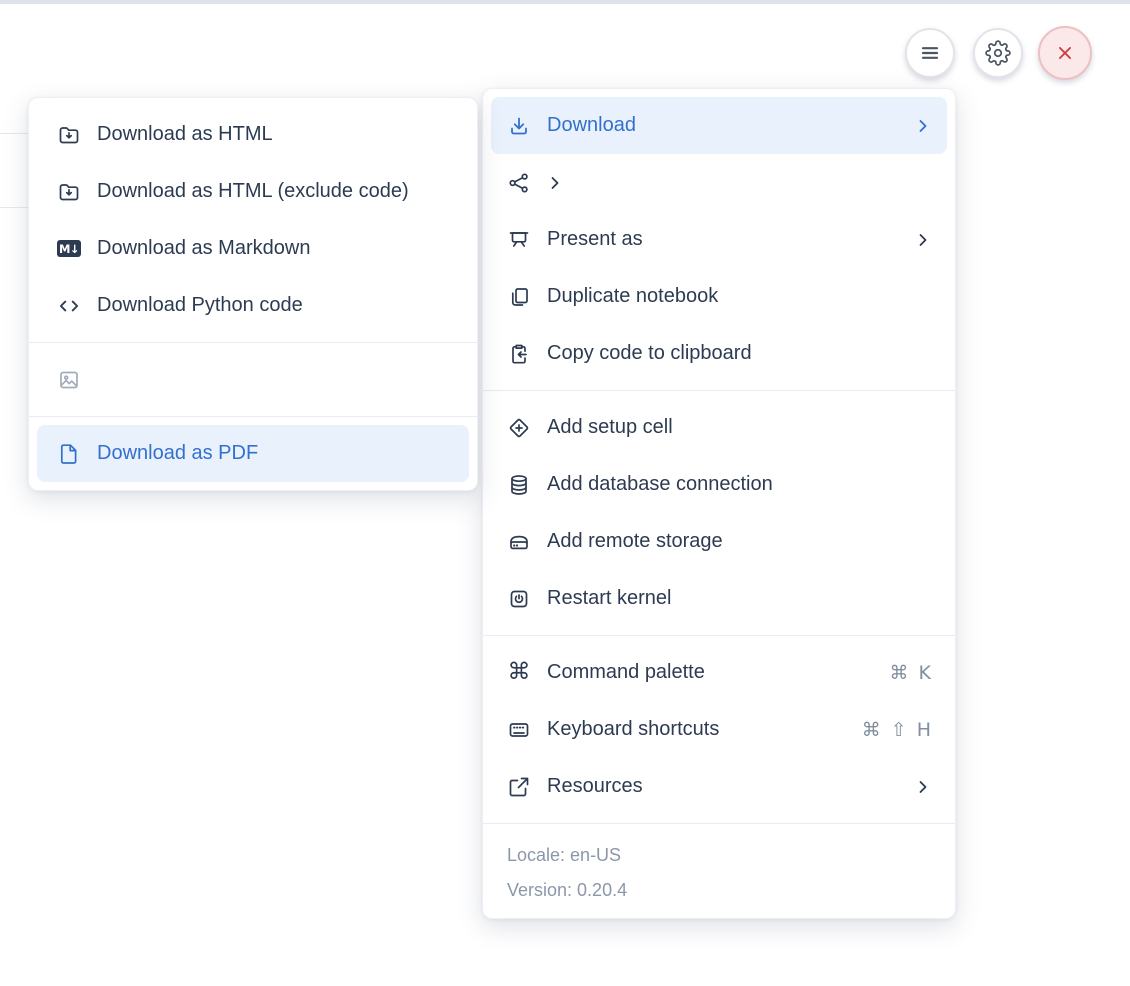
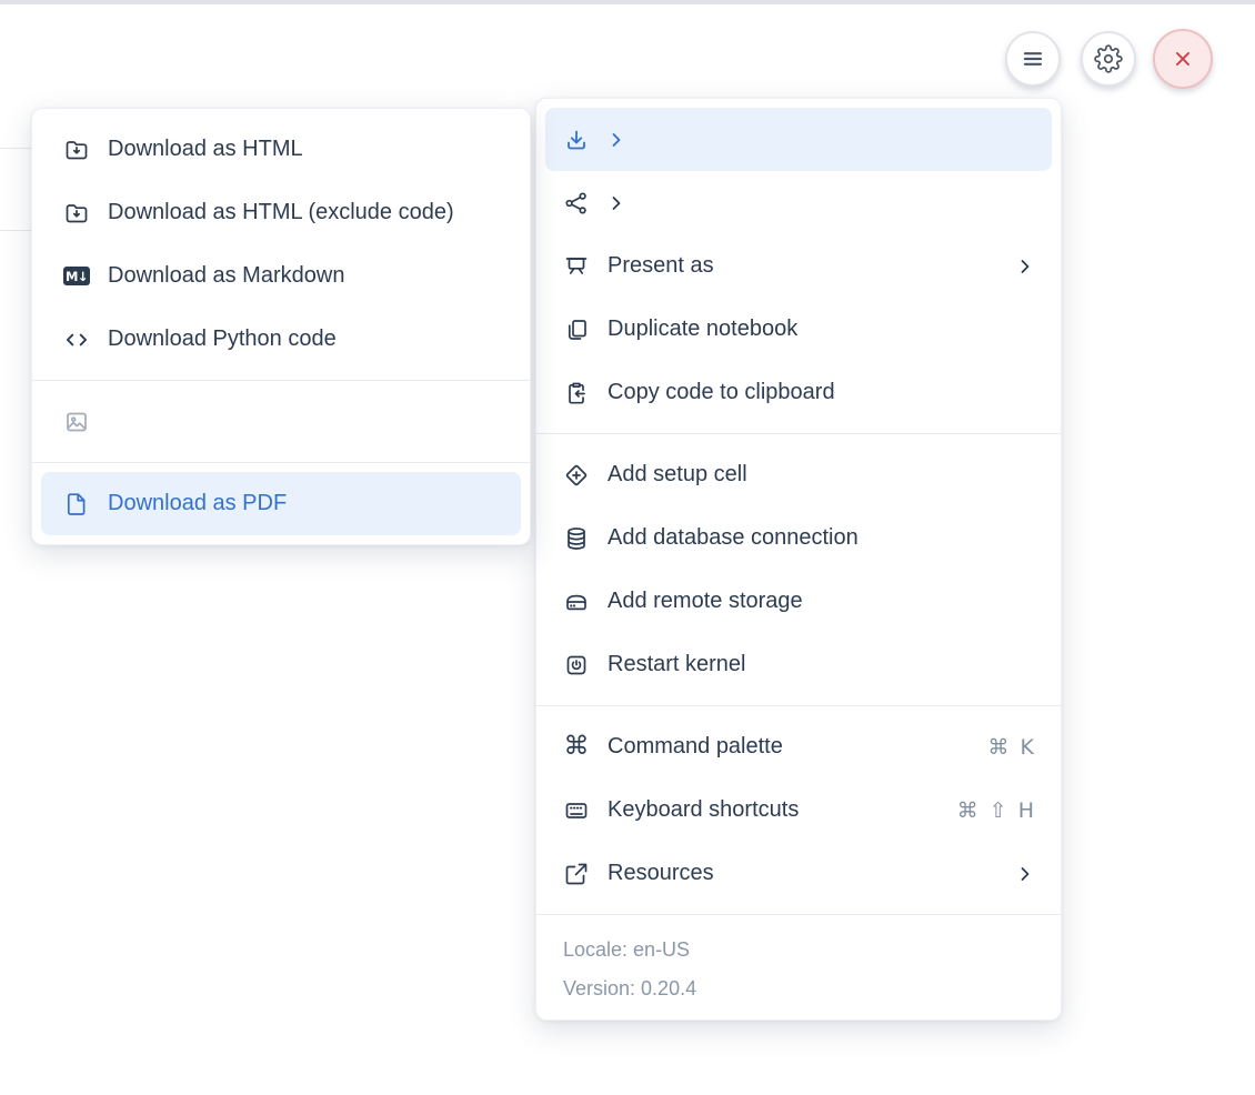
- Download
  Present as
  Duplicate notebook
  Copy code to clipboard
  Add setup cell
  Add database connection
  Add remote storage
  Restart kernel
  ⌘
  Command palette
  ⌘
  K
  Keyboard shortcuts
  ⌘
  ⇧
  H
  Resources
  Locale: en-US
  Version: 0.20.4
  Download as HTML
  Download as HTML (exclude code)
  M↓
  Download as Markdown
  Download Python code
  Download as PDF
